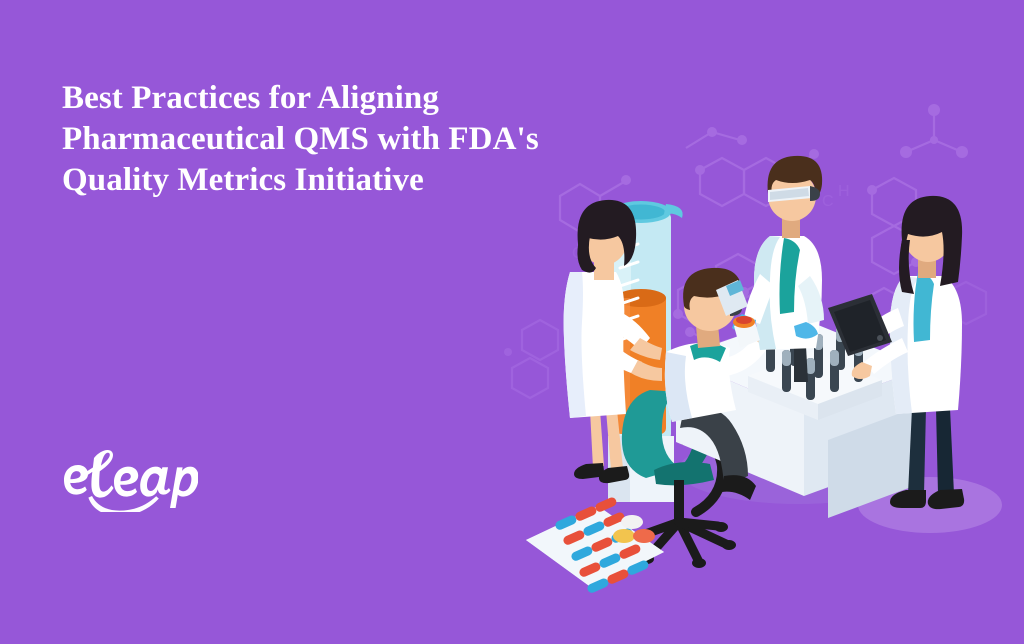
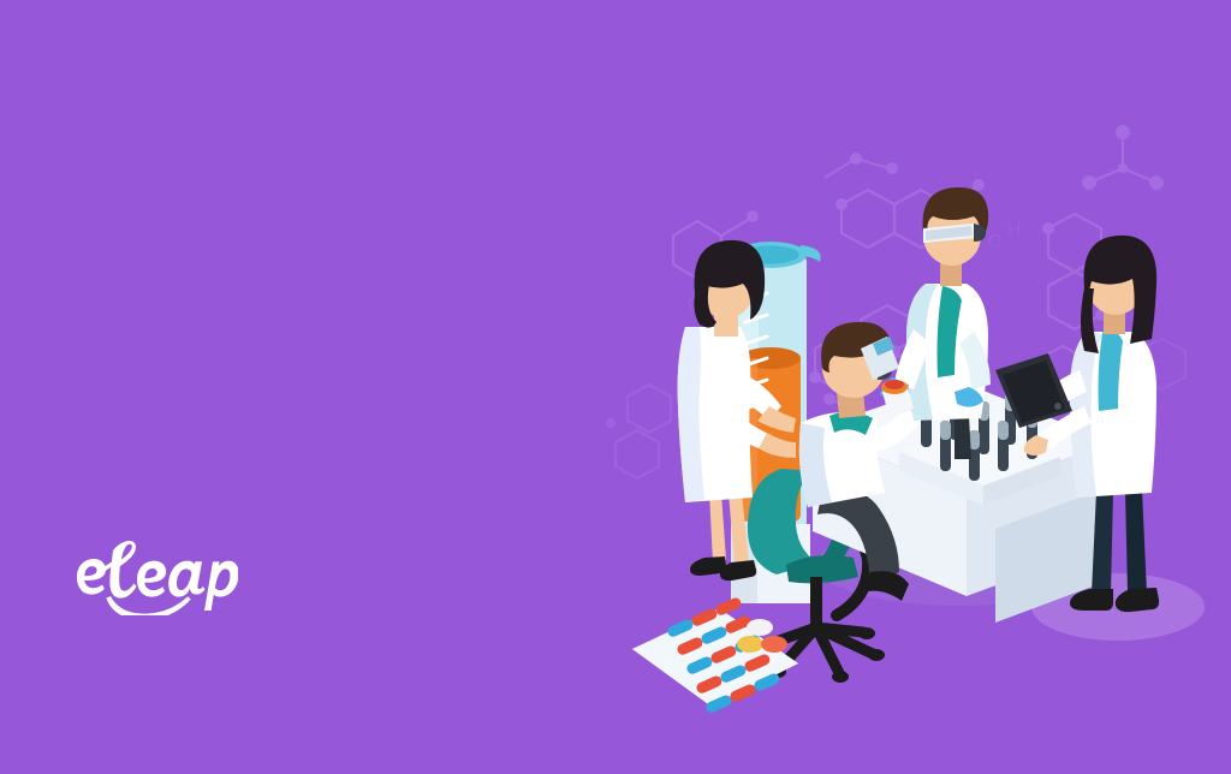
- Best Practices for Aligning
- Pharmaceutical QMS with FDA's
- Quality Metrics Initiative
